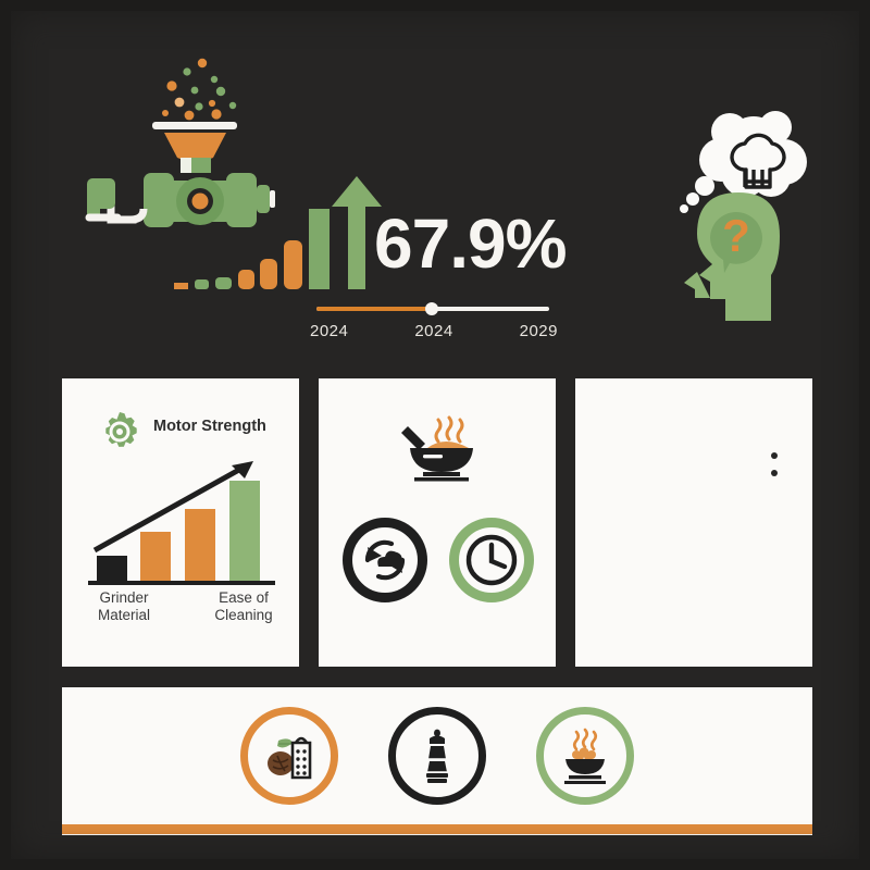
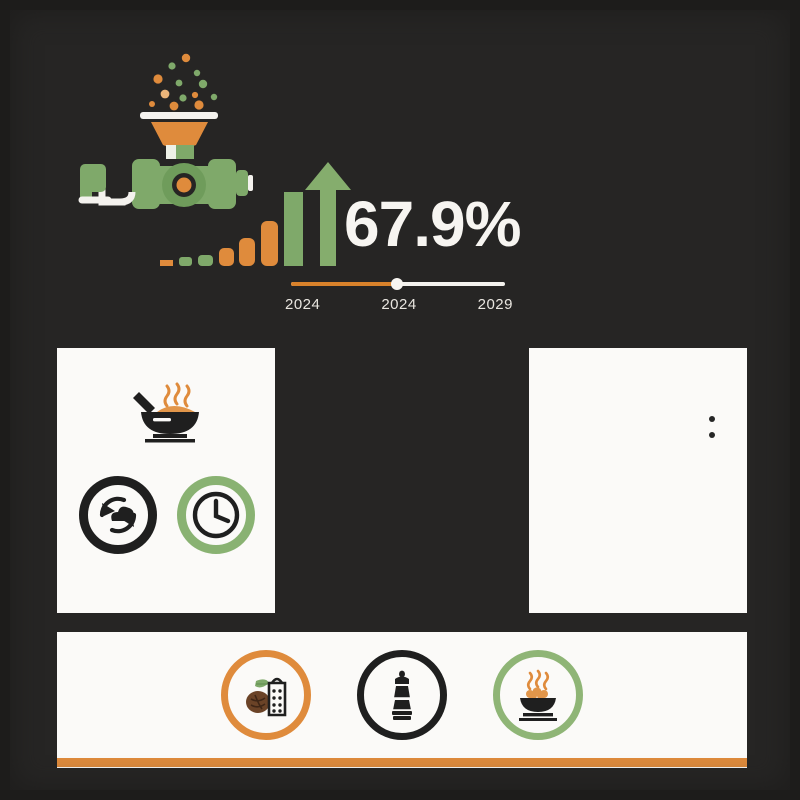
  67.9%
  2024
  2024
  2029
- ?
- Motor Strength
- Grinder Material
- Ease of Cleaning
